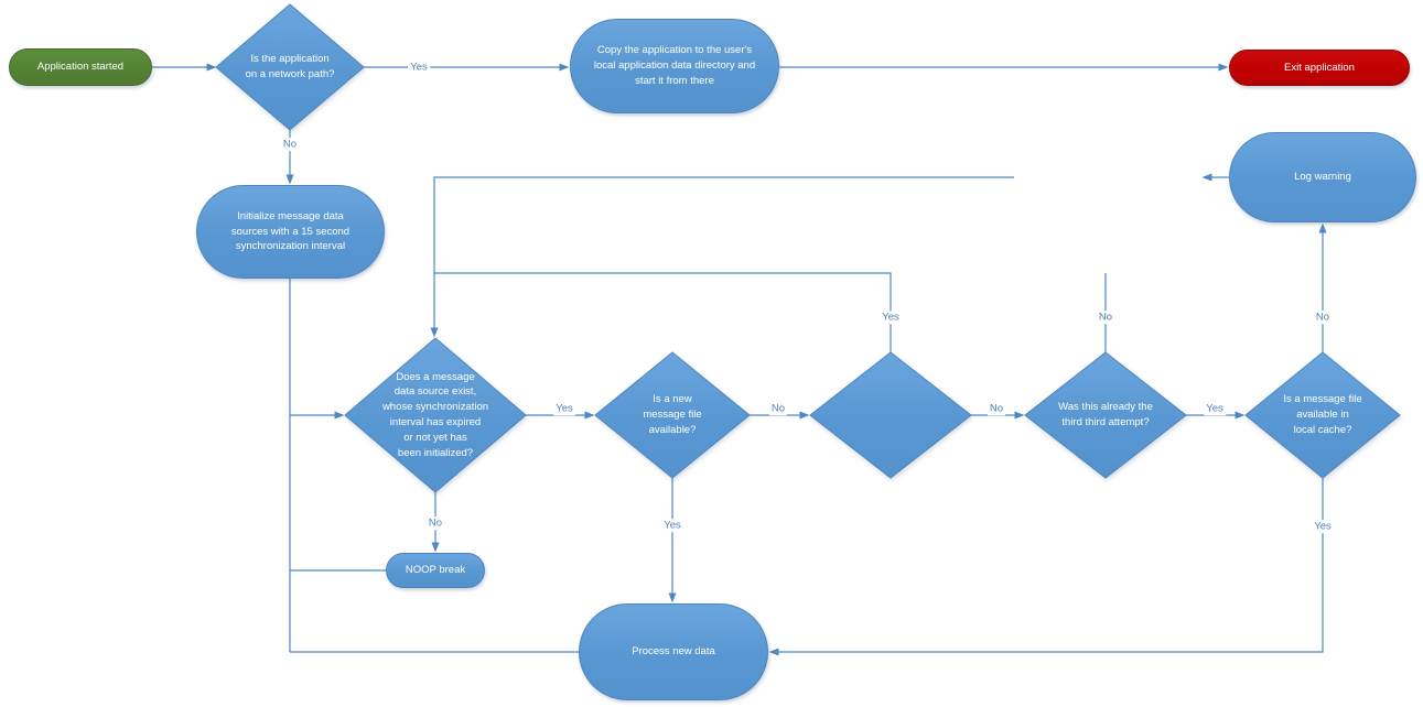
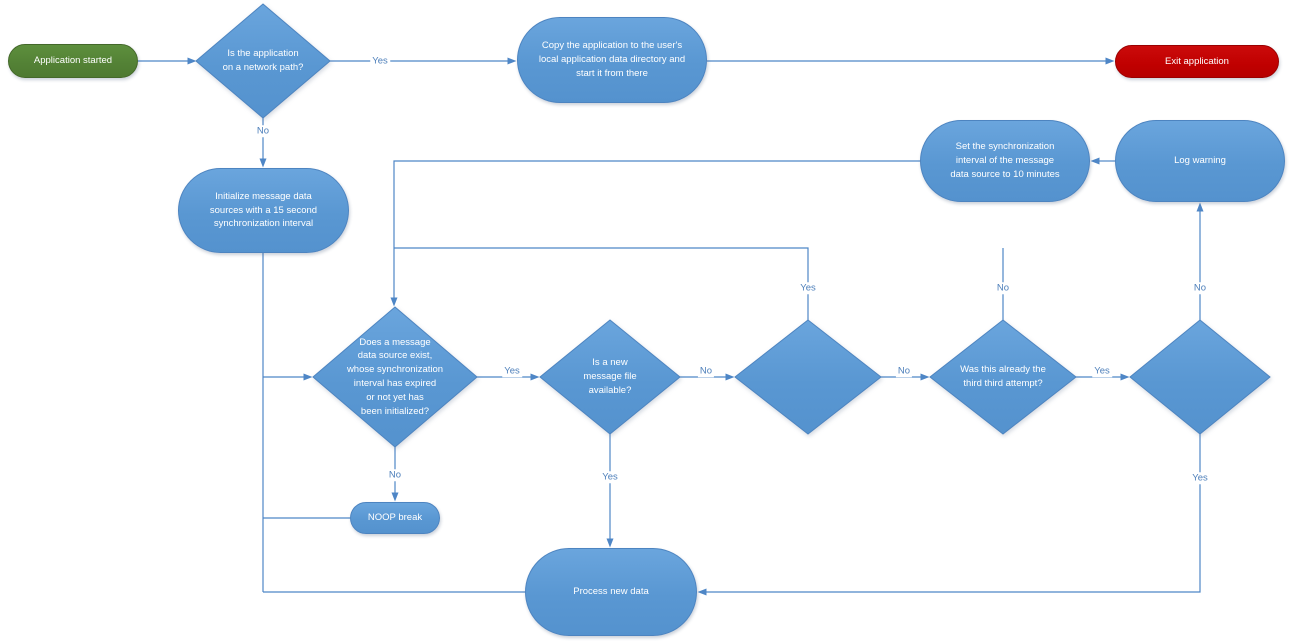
  Application started
  Copy the application to the user's
  local application data directory and
  start it from there
  Exit application
  Initialize message data
  sources with a 15 second
  synchronization interval
+ Set the synchronization
+ interval of the message
+ data source to 10 minutes
  Log warning
  NOOP break
  Process new data
  Is the application
  on a network path?
  Does a message
  data source exist,
  whose synchronization
  interval has expired
  or not yet has
  been initialized?
  Is a new
  message file
  available?
  Was this already the
  third third attempt?
- Is a message file
- available in
- local cache?
  Yes
  No
  Yes
  No
  Yes
  No
  Yes
  No
  Yes
  No
  Yes
  No
